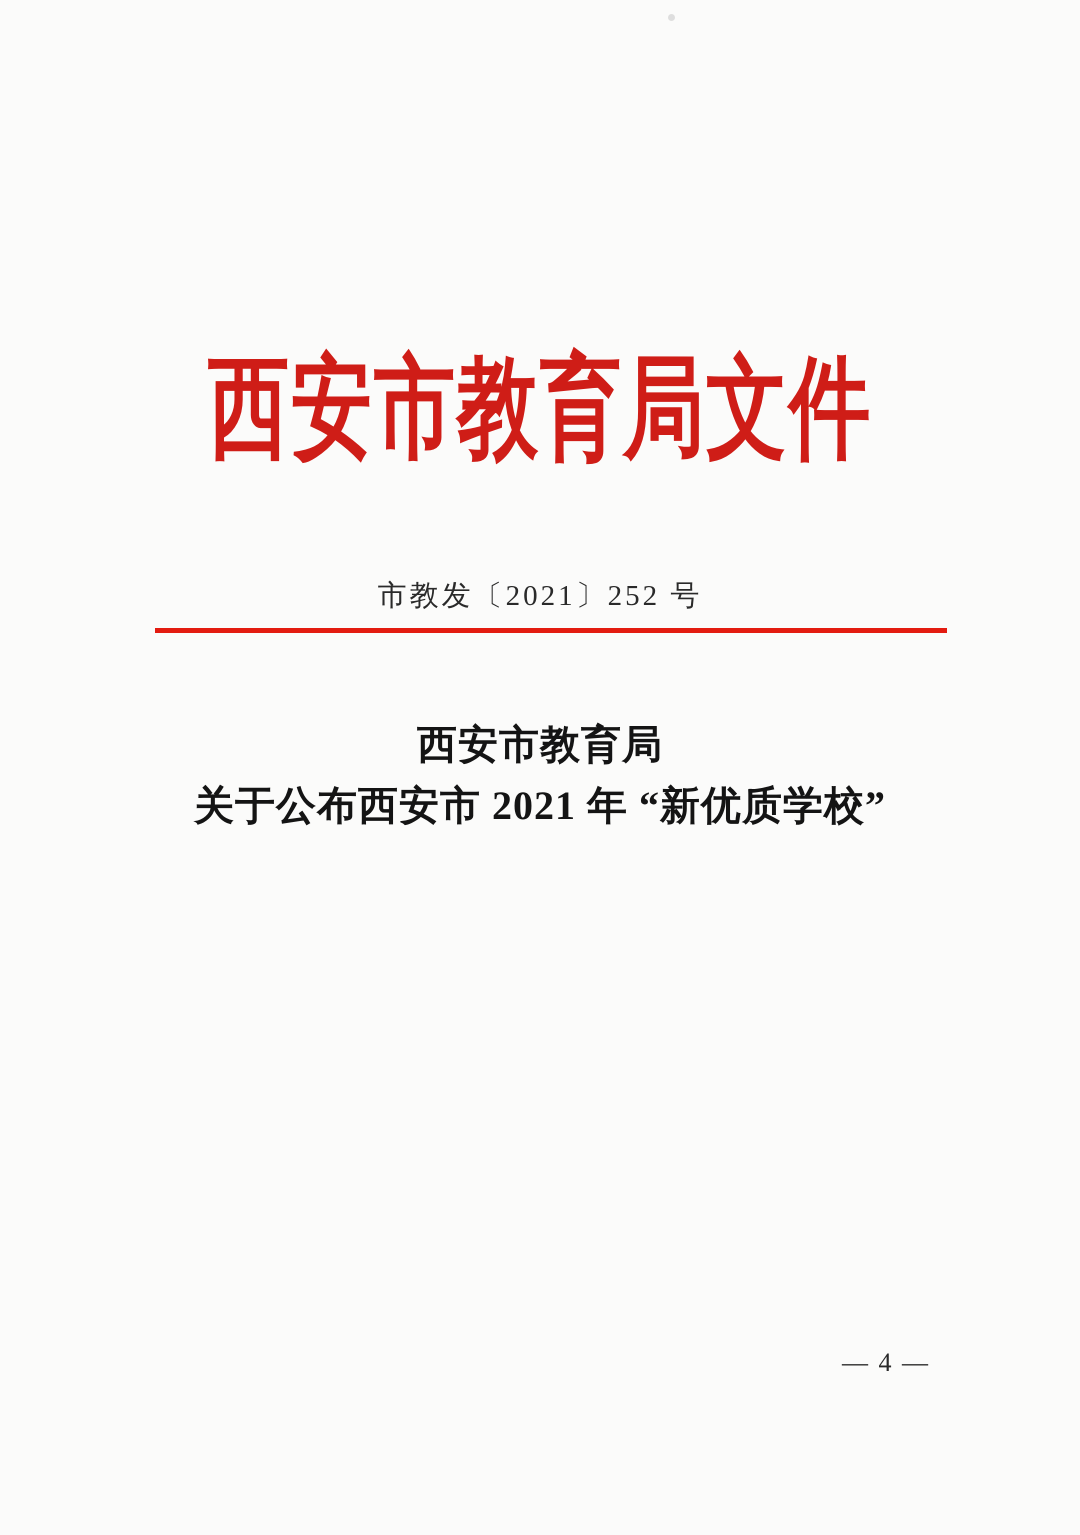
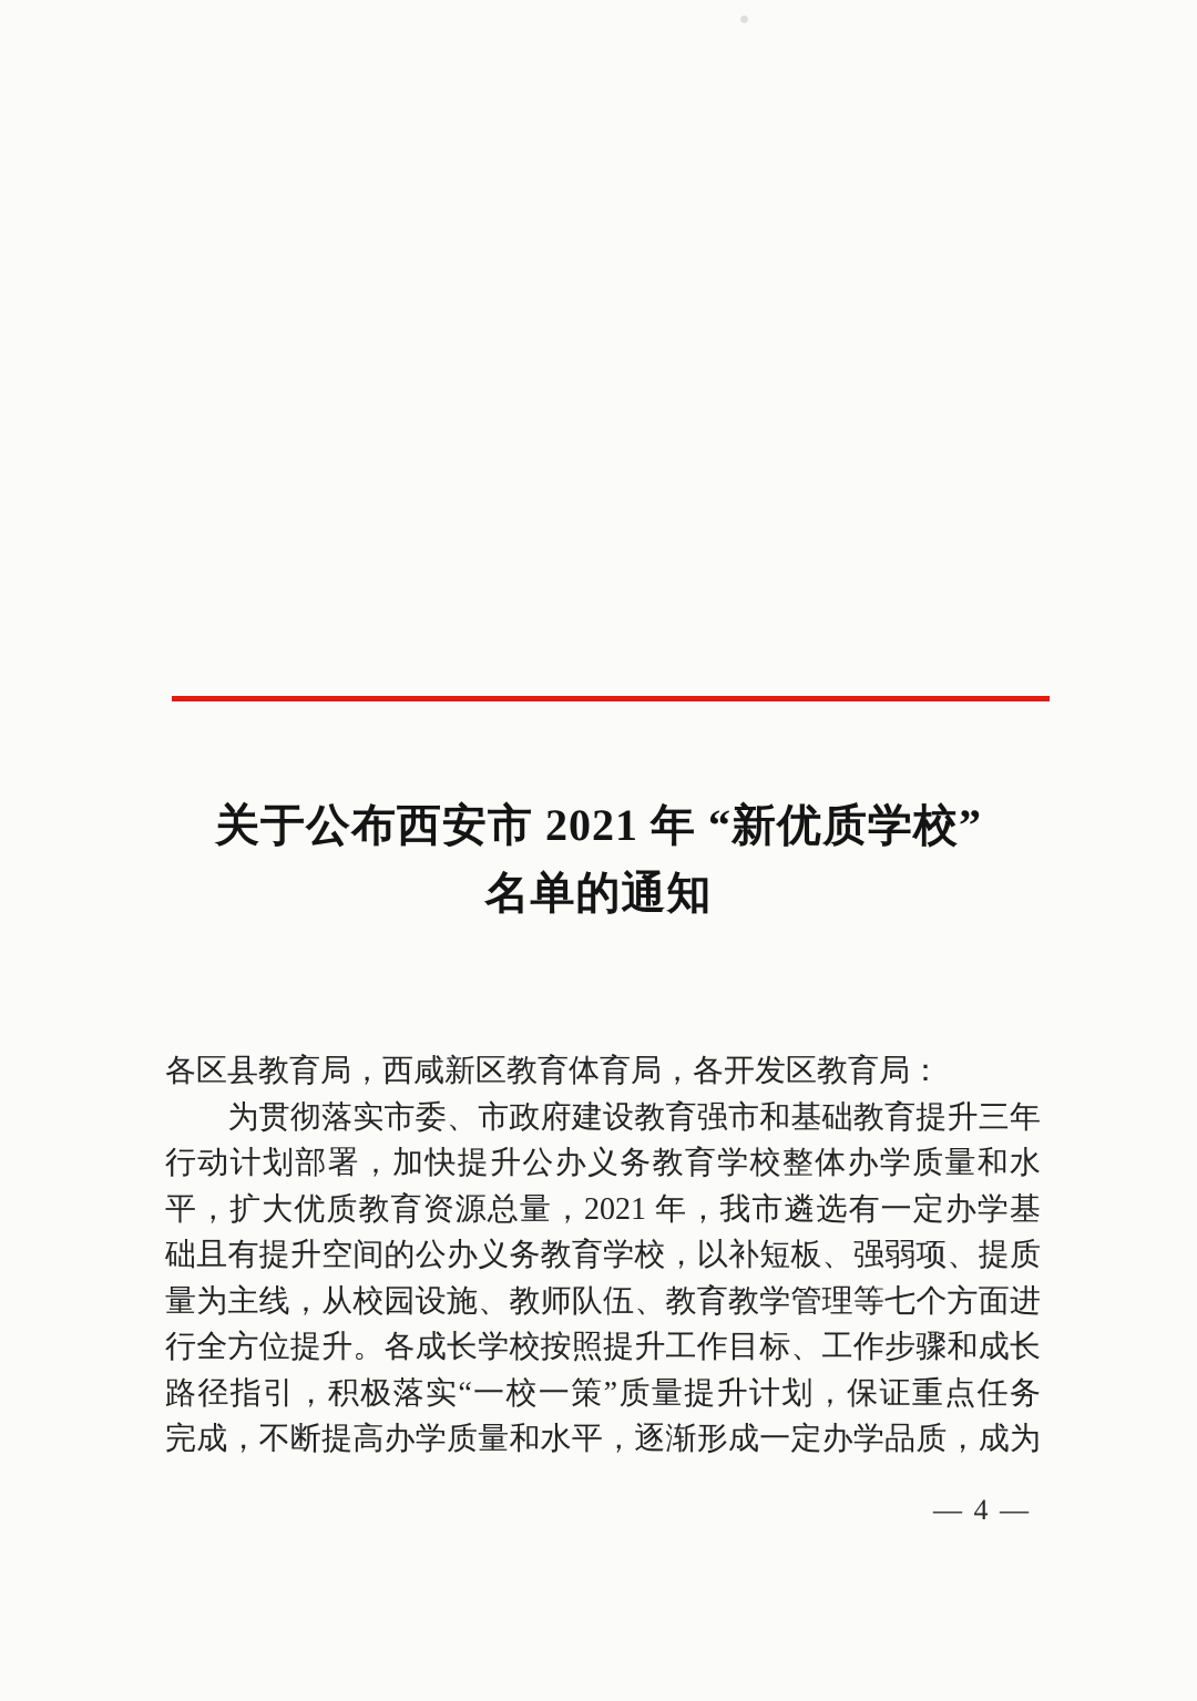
- 西安市教育局文件
- 市教发〔2021〕252 号
- 西安市教育局
  关于公布西安市 2021 年 “新优质学校”
+ 名单的通知
+ 各区县教育局，西咸新区教育体育局，各开发区教育局：
+ 为贯彻落实市委、市政府建设教育强市和基础教育提升三年
+ 行动计划部署，加快提升公办义务教育学校整体办学质量和水
+ 平，扩大优质教育资源总量，2021 年，我市遴选有一定办学基
+ 础且有提升空间的公办义务教育学校，以补短板、强弱项、提质
+ 量为主线，从校园设施、教师队伍、教育教学管理等七个方面进
+ 行全方位提升。各成长学校按照提升工作目标、工作步骤和成长
+ 路径指引，积极落实“一校一策”质量提升计划，保证重点任务
+ 完成，不断提高办学质量和水平，逐渐形成一定办学品质，成为
  — 4 —
